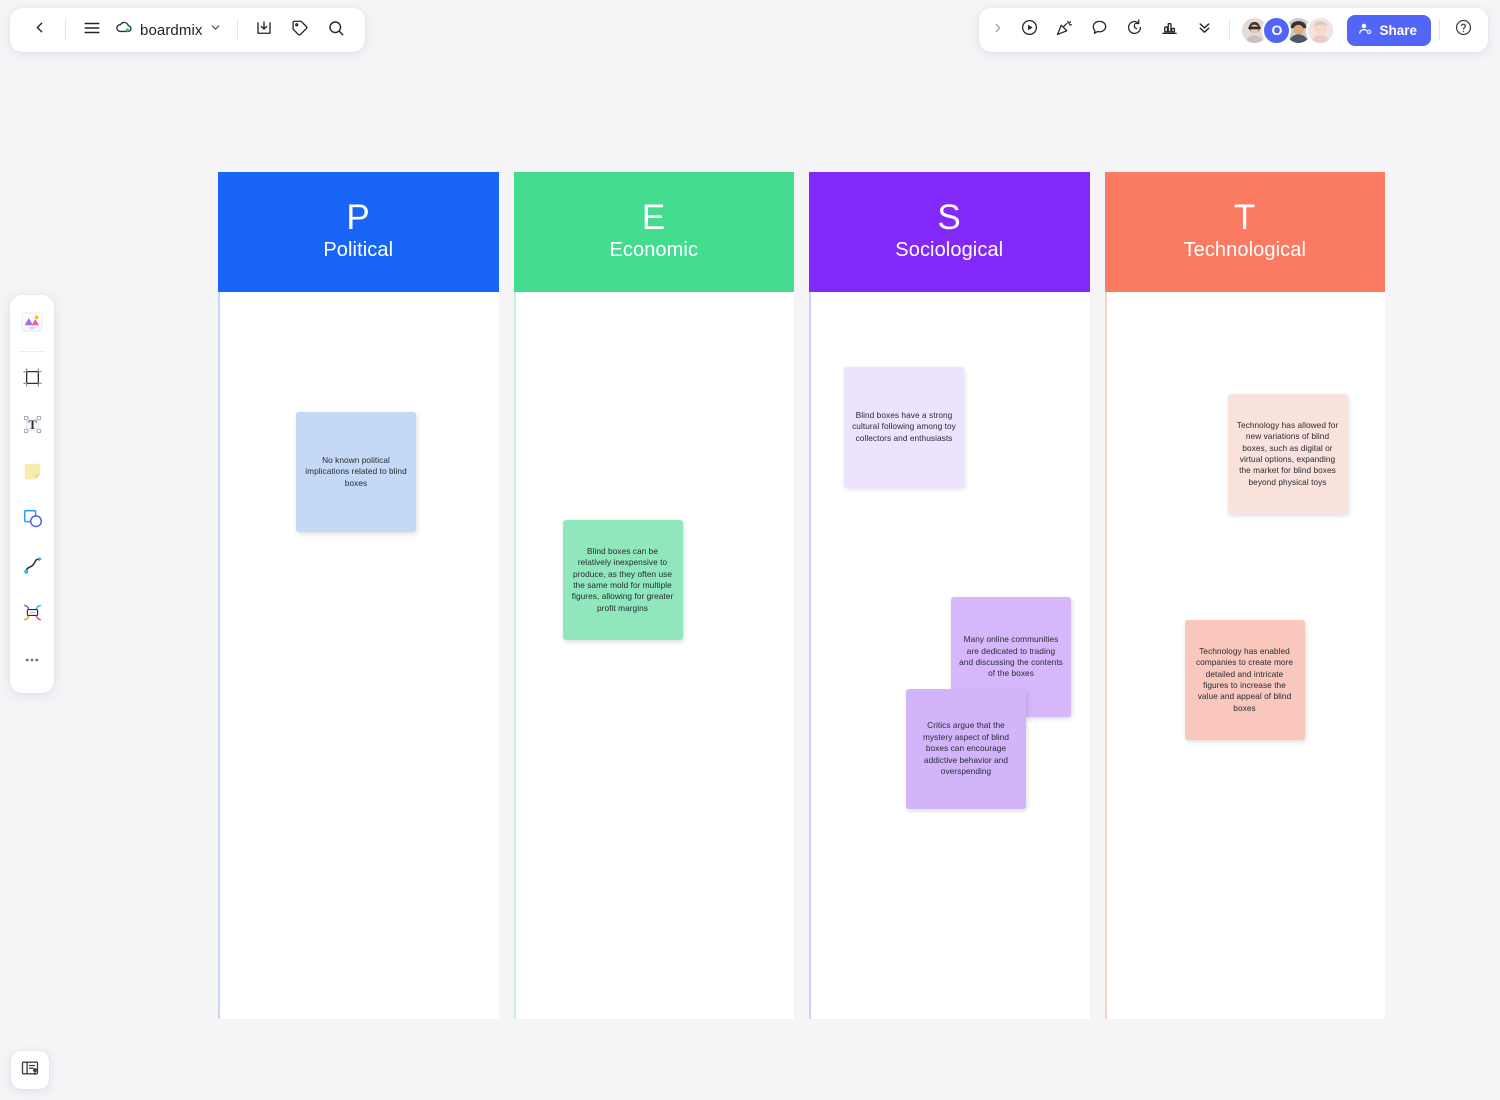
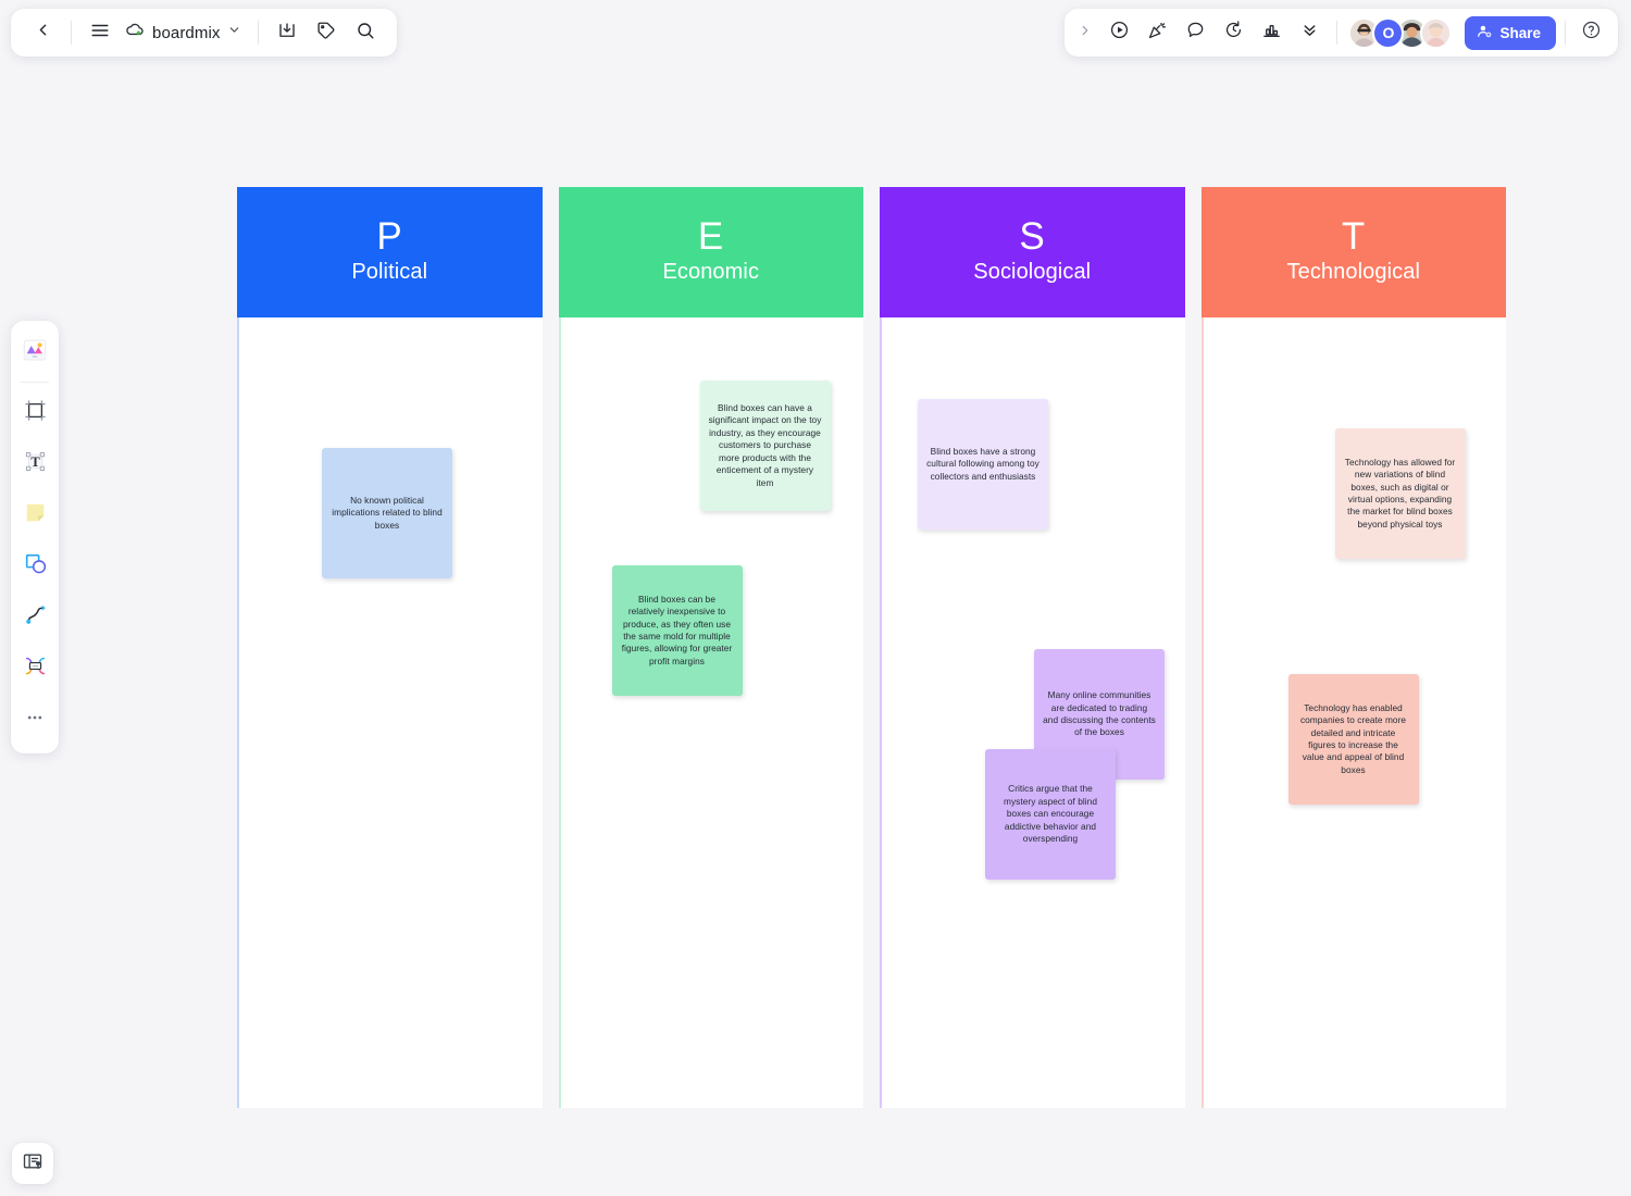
  boardmix
  O
  Share
  T
  P
  Political
  No known political implications related to blind boxes
  E
  Economic
+ Blind boxes can have a significant impact on the toy industry, as they encourage customers to purchase more products with the enticement of a mystery item
  Blind boxes can be relatively inexpensive to produce, as they often use the same mold for multiple figures, allowing for greater profit margins
  S
  Sociological
  Blind boxes have a strong cultural following among toy collectors and enthusiasts
  Many online communities are dedicated to trading and discussing the contents of the boxes
  Critics argue that the mystery aspect of blind boxes can encourage addictive behavior and overspending
  T
  Technological
  Technology has allowed for new variations of blind boxes, such as digital or virtual options, expanding the market for blind boxes beyond physical toys
  Technology has enabled companies to create more detailed and intricate figures to increase the value and appeal of blind boxes
